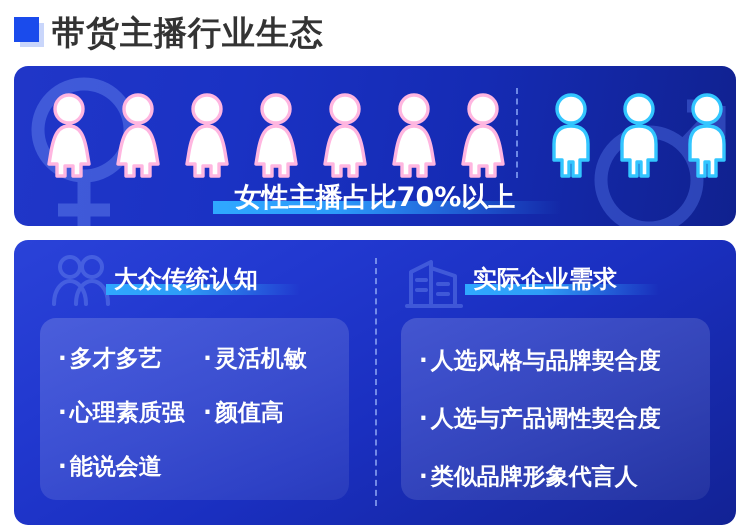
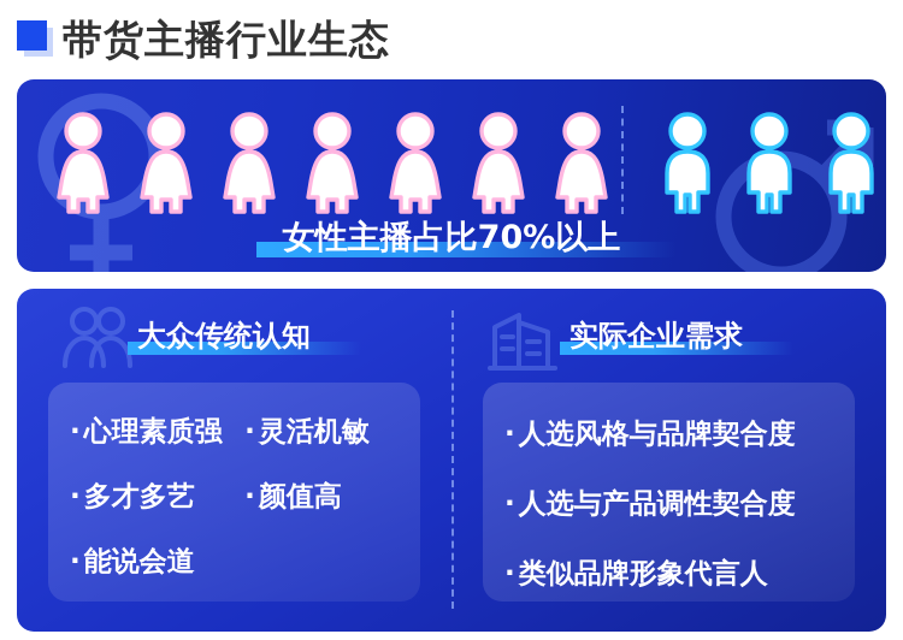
  带货主播行业生态
  女性主播占比70%以上
  大众传统认知
- ·多才多艺
+ ·心理素质强
  ·灵活机敏
- ·心理素质强
+ ·多才多艺
  ·颜值高
  ·能说会道
  实际企业需求
  ·人选风格与品牌契合度
  ·人选与产品调性契合度
  ·类似品牌形象代言人
